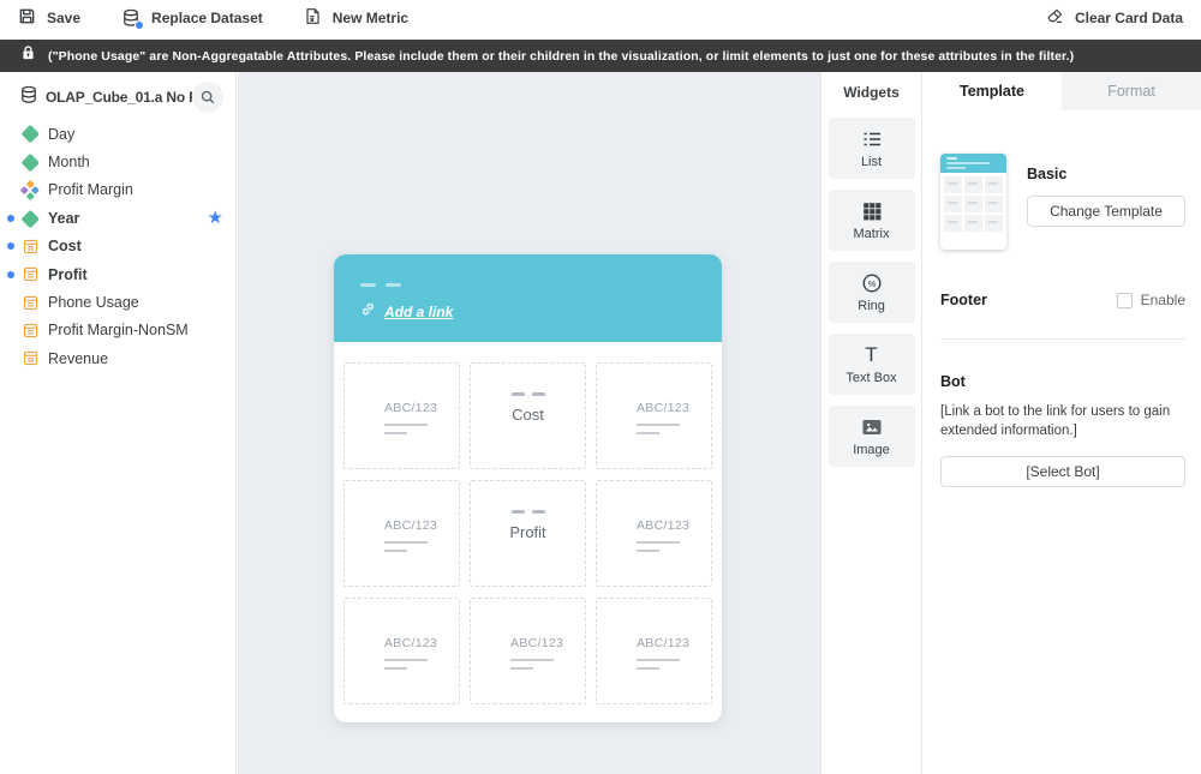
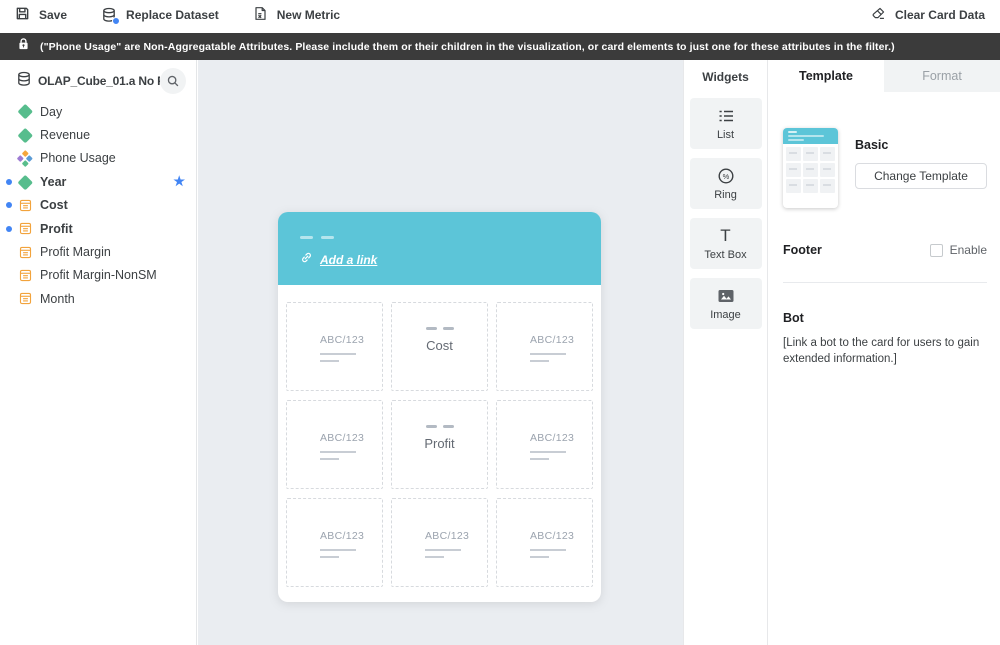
  Save
  Replace Dataset
  New Metric
  Clear Card Data
- ("Phone Usage" are Non-Aggregatable Attributes. Please include them or their children in the visualization, or limit elements to just one for these attributes in the filter.)
+ ("Phone Usage" are Non-Aggregatable Attributes. Please include them or their children in the visualization, or card elements to just one for these attributes in the filter.)
  Day
- Month
+ Revenue
- Profit Margin
+ Phone Usage
  Year
  ★
  Cost
  Profit
- Phone Usage
+ Profit Margin
  Profit Margin-NonSM
- Revenue
+ Month
  Add a link
  ABC/123
  Cost
  ABC/123
  ABC/123
  Profit
  ABC/123
  ABC/123
  ABC/123
  ABC/123
  Widgets
  List
- Matrix
  %
  Ring
  T
  Text Box
  Image
  Template
  Format
  Basic
  Change Template
  Footer
  Enable
  Bot
- [Link a bot to the link for users to gain extended information.]
+ [Link a bot to the card for users to gain extended information.]
- [Select Bot]
